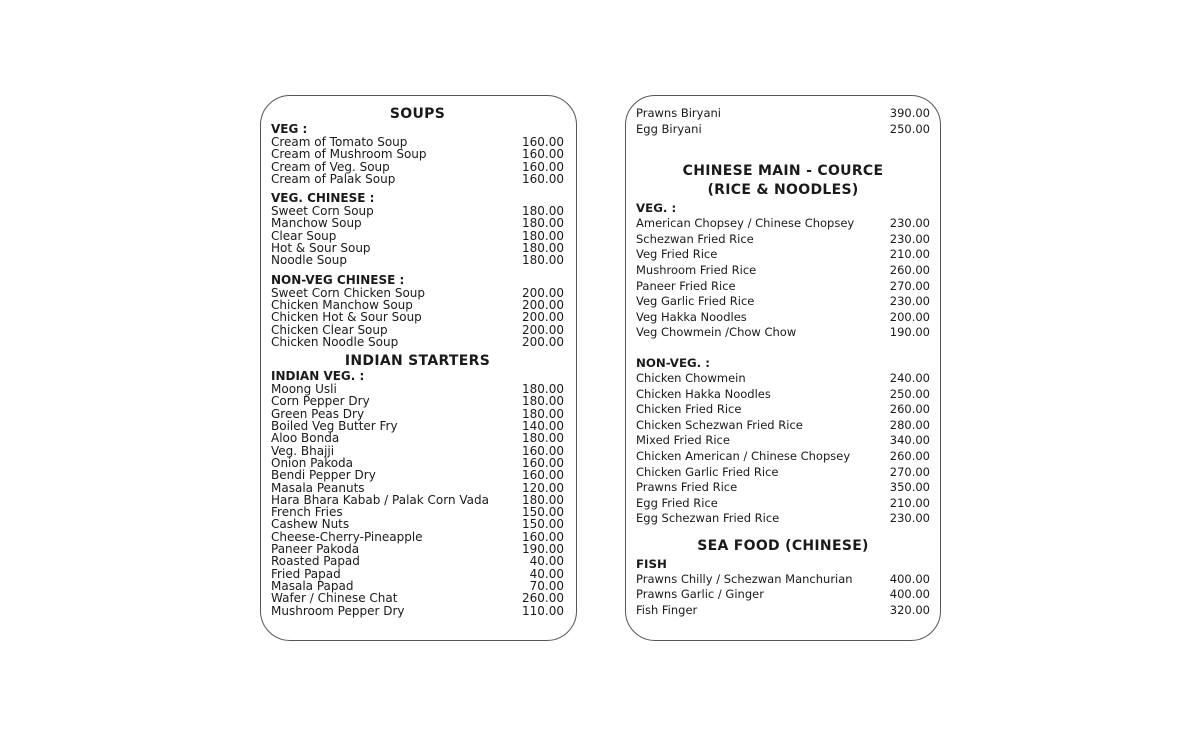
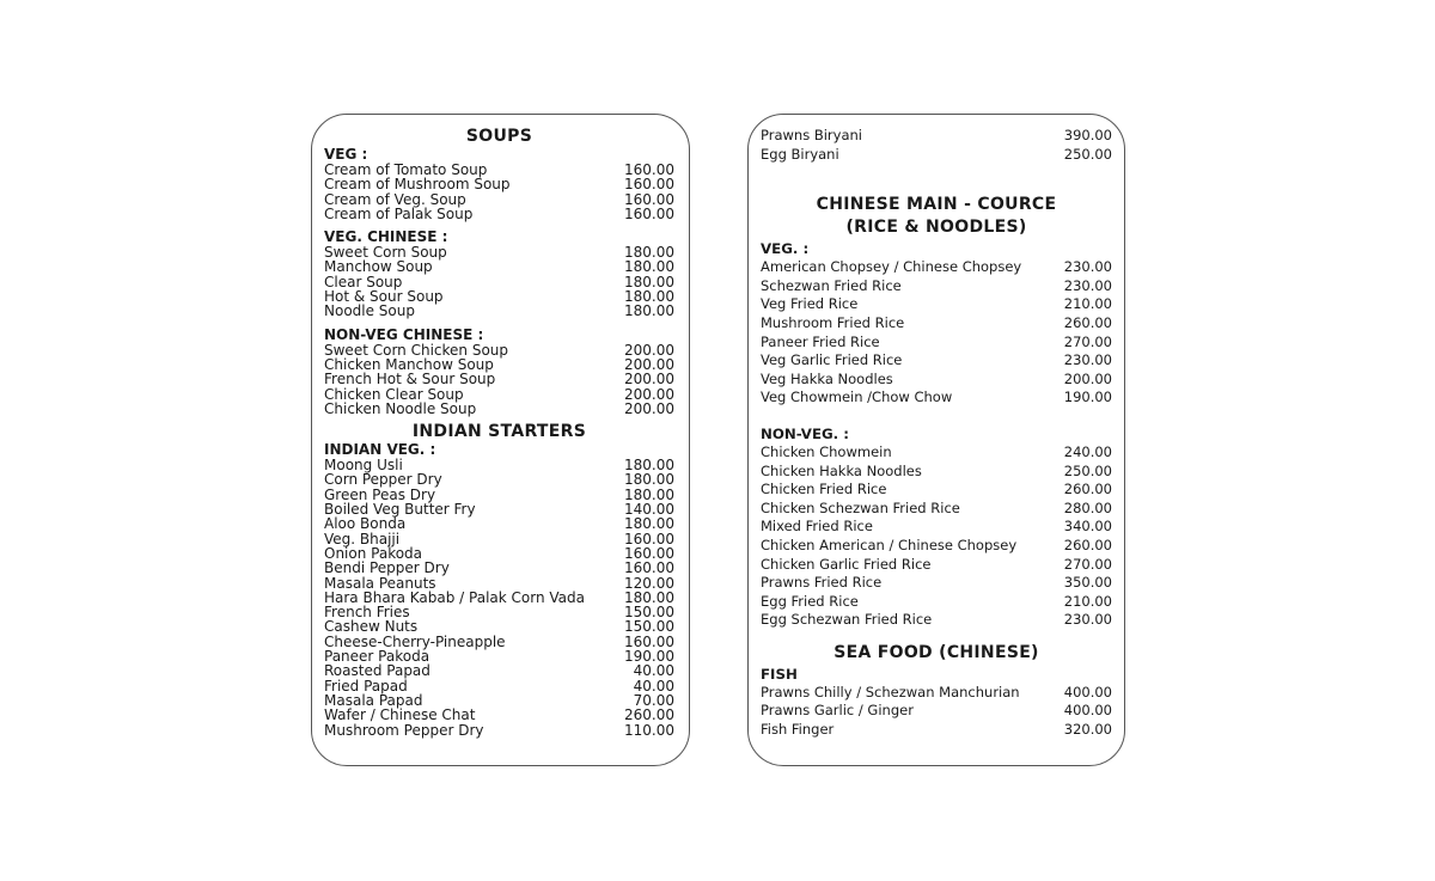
  SOUPS
  VEG :
  Cream of Tomato Soup
  160.00
  Cream of Mushroom Soup
  160.00
  Cream of Veg. Soup
  160.00
  Cream of Palak Soup
  160.00
  VEG. CHINESE :
  Sweet Corn Soup
  180.00
  Manchow Soup
  180.00
  Clear Soup
  180.00
  Hot & Sour Soup
  180.00
  Noodle Soup
  180.00
  NON-VEG CHINESE :
  Sweet Corn Chicken Soup
  200.00
  Chicken Manchow Soup
  200.00
- Chicken Hot & Sour Soup
+ French Hot & Sour Soup
  200.00
  Chicken Clear Soup
  200.00
  Chicken Noodle Soup
  200.00
  INDIAN STARTERS
  INDIAN VEG. :
  Moong Usli
  180.00
  Corn Pepper Dry
  180.00
  Green Peas Dry
  180.00
  Boiled Veg Butter Fry
  140.00
  Aloo Bonda
  180.00
  Veg. Bhajji
  160.00
  Onion Pakoda
  160.00
  Bendi Pepper Dry
  160.00
  Masala Peanuts
  120.00
  Hara Bhara Kabab / Palak Corn Vada
  180.00
  French Fries
  150.00
  Cashew Nuts
  150.00
  Cheese-Cherry-Pineapple
  160.00
  Paneer Pakoda
  190.00
  Roasted Papad
  40.00
  Fried Papad
  40.00
  Masala Papad
  70.00
  Wafer / Chinese Chat
  260.00
  Mushroom Pepper Dry
  110.00
  Prawns Biryani
  390.00
  Egg Biryani
  250.00
  CHINESE MAIN - COURCE
  (RICE & NOODLES)
  VEG. :
  American Chopsey / Chinese Chopsey
  230.00
  Schezwan Fried Rice
  230.00
  Veg Fried Rice
  210.00
  Mushroom Fried Rice
  260.00
  Paneer Fried Rice
  270.00
  Veg Garlic Fried Rice
  230.00
  Veg Hakka Noodles
  200.00
  Veg Chowmein /Chow Chow
  190.00
  NON-VEG. :
  Chicken Chowmein
  240.00
  Chicken Hakka Noodles
  250.00
  Chicken Fried Rice
  260.00
  Chicken Schezwan Fried Rice
  280.00
  Mixed Fried Rice
  340.00
  Chicken American / Chinese Chopsey
  260.00
  Chicken Garlic Fried Rice
  270.00
  Prawns Fried Rice
  350.00
  Egg Fried Rice
  210.00
  Egg Schezwan Fried Rice
  230.00
  SEA FOOD (CHINESE)
  FISH
  Prawns Chilly / Schezwan Manchurian
  400.00
  Prawns Garlic / Ginger
  400.00
  Fish Finger
  320.00
